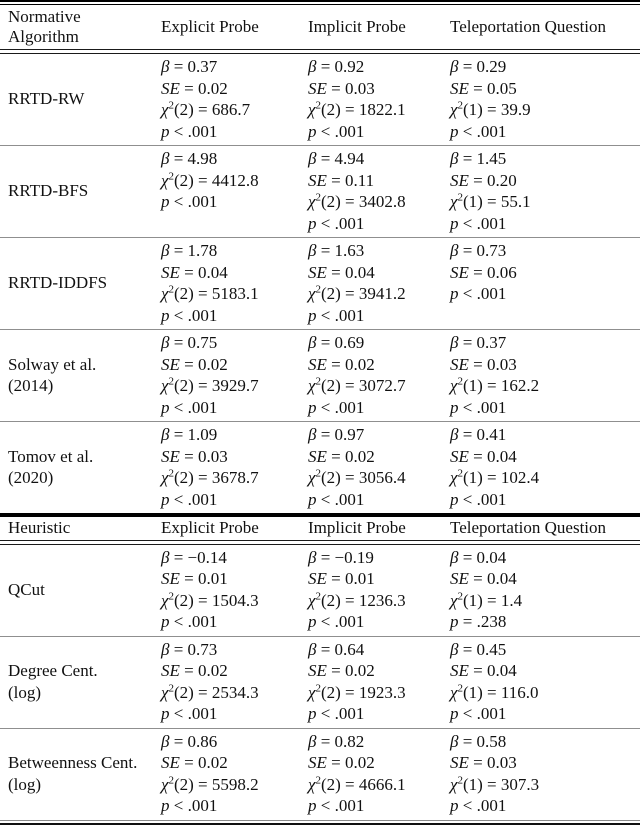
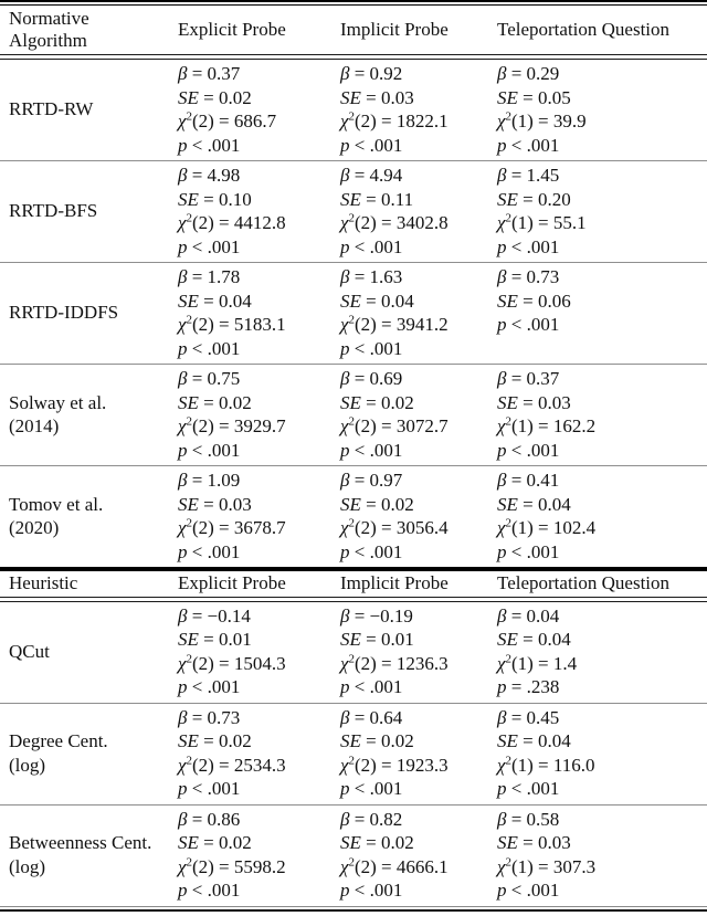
  Normative
  Algorithm
  Explicit Probe
  Implicit Probe
  Teleportation Question
  RRTD-RW
  β = 0.37
  SE = 0.02
  χ2(2) = 686.7
  p < .001
  β = 0.92
  SE = 0.03
  χ2(2) = 1822.1
  p < .001
  β = 0.29
  SE = 0.05
  χ2(1) = 39.9
  p < .001
  RRTD-BFS
  β = 4.98
+ SE = 0.10
  χ2(2) = 4412.8
  p < .001
  β = 4.94
  SE = 0.11
  χ2(2) = 3402.8
  p < .001
  β = 1.45
  SE = 0.20
  χ2(1) = 55.1
  p < .001
  RRTD-IDDFS
  β = 1.78
  SE = 0.04
  χ2(2) = 5183.1
  p < .001
  β = 1.63
  SE = 0.04
  χ2(2) = 3941.2
  p < .001
  β = 0.73
  SE = 0.06
  p < .001
  Solway et al.
  (2014)
  β = 0.75
  SE = 0.02
  χ2(2) = 3929.7
  p < .001
  β = 0.69
  SE = 0.02
  χ2(2) = 3072.7
  p < .001
  β = 0.37
  SE = 0.03
  χ2(1) = 162.2
  p < .001
  Tomov et al.
  (2020)
  β = 1.09
  SE = 0.03
  χ2(2) = 3678.7
  p < .001
  β = 0.97
  SE = 0.02
  χ2(2) = 3056.4
  p < .001
  β = 0.41
  SE = 0.04
  χ2(1) = 102.4
  p < .001
  Heuristic
  Explicit Probe
  Implicit Probe
  Teleportation Question
  QCut
  β = −0.14
  SE = 0.01
  χ2(2) = 1504.3
  p < .001
  β = −0.19
  SE = 0.01
  χ2(2) = 1236.3
  p < .001
  β = 0.04
  SE = 0.04
  χ2(1) = 1.4
  p = .238
  Degree Cent.
  (log)
  β = 0.73
  SE = 0.02
  χ2(2) = 2534.3
  p < .001
  β = 0.64
  SE = 0.02
  χ2(2) = 1923.3
  p < .001
  β = 0.45
  SE = 0.04
  χ2(1) = 116.0
  p < .001
  Betweenness Cent.
  (log)
  β = 0.86
  SE = 0.02
  χ2(2) = 5598.2
  p < .001
  β = 0.82
  SE = 0.02
  χ2(2) = 4666.1
  p < .001
  β = 0.58
  SE = 0.03
  χ2(1) = 307.3
  p < .001
